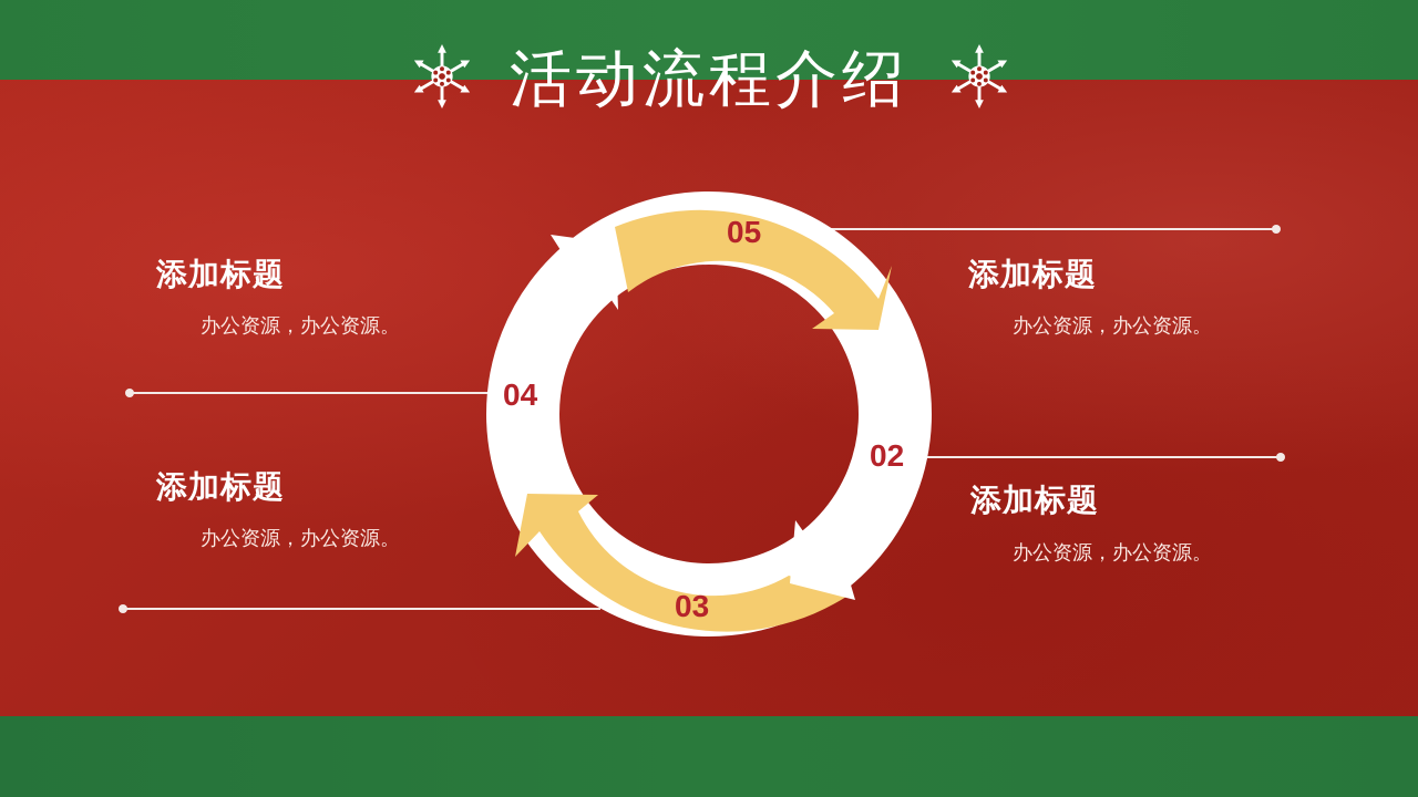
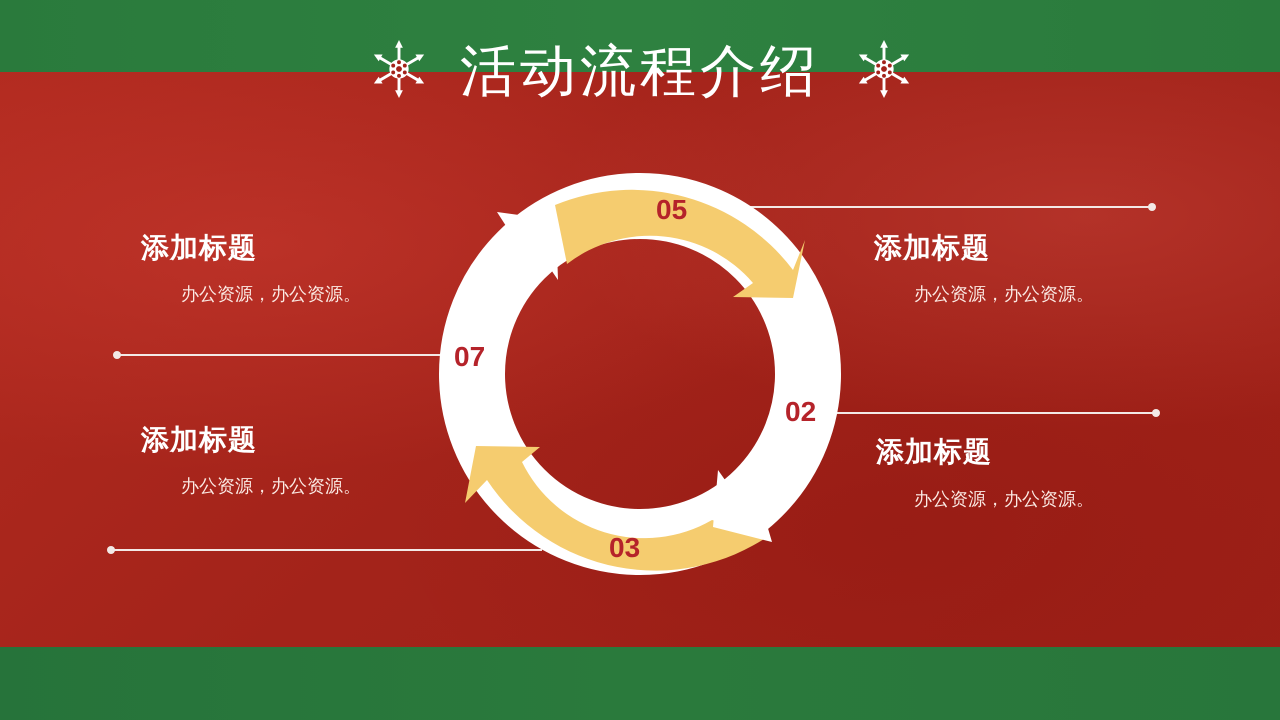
  活动流程介绍
  05
  02
  03
- 04
+ 07
  添加标题
  办公资源，办公资源。
  添加标题
  办公资源，办公资源。
  添加标题
  办公资源，办公资源。
  添加标题
  办公资源，办公资源。
